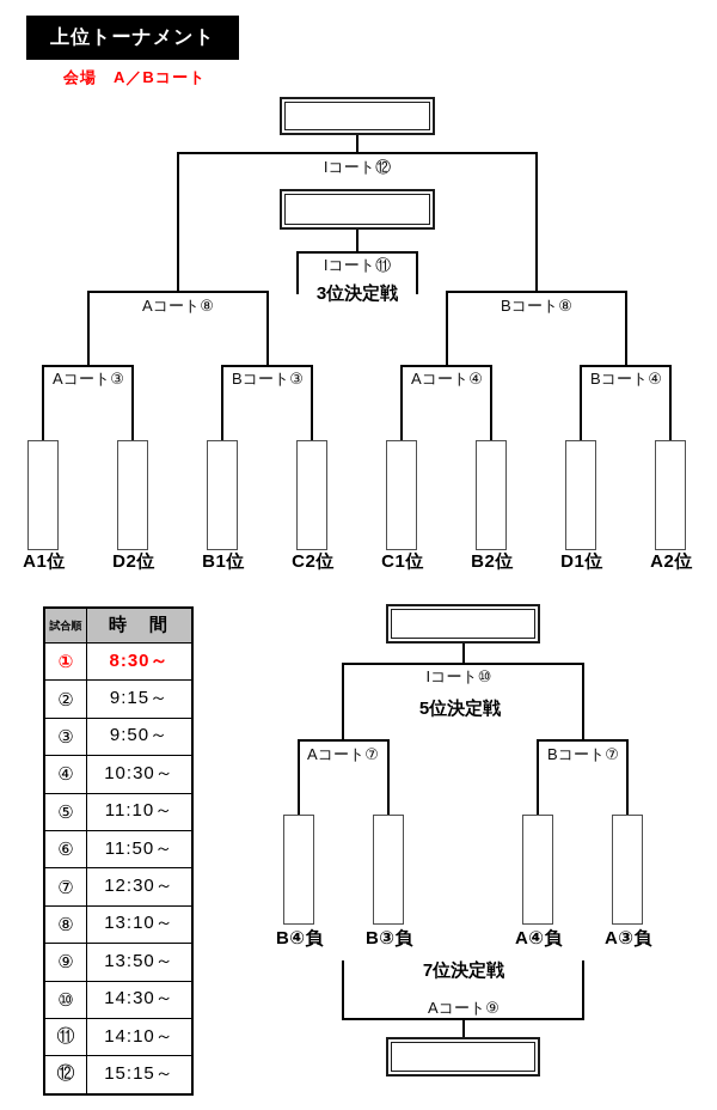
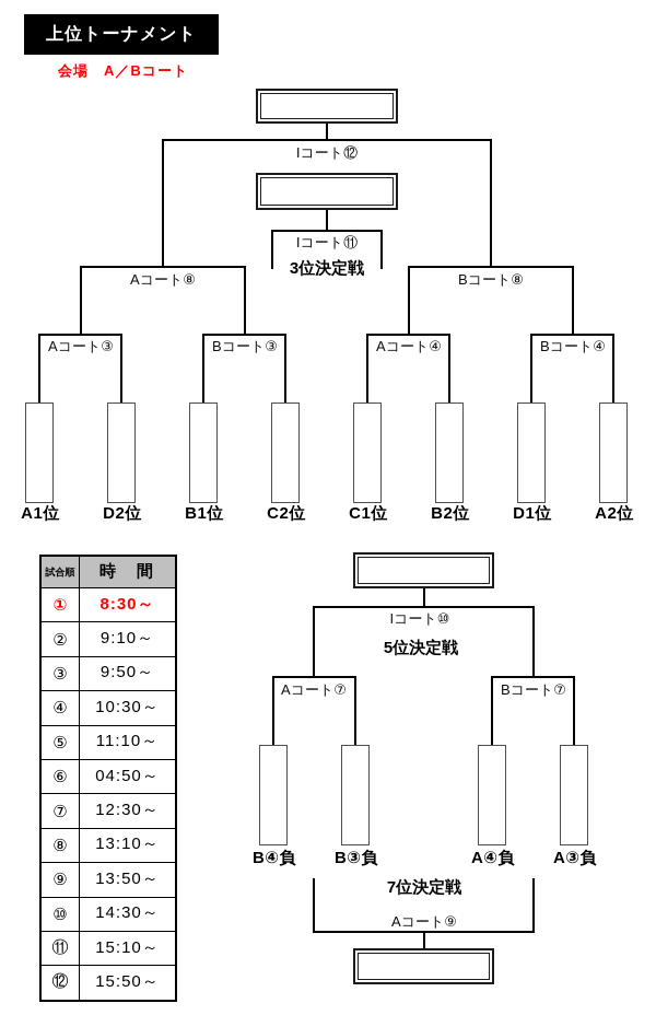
  上位トーナメント
  会場 A／Bコート
  Iコート⑫
  Iコート⑪
  3位決定戦
  Aコート⑧
  Bコート⑧
  Aコート③
  Bコート③
  Aコート④
  Bコート④
  A1位
  D2位
  B1位
  C2位
  C1位
  B2位
  D1位
  A2位
  Iコート⑩
  5位決定戦
  Aコート⑦
  Bコート⑦
  B④負
  B③負
  A④負
  A③負
  7位決定戦
  Aコート⑨
  試合順	時 間
  ①	8:30～
- ②	9:15～
+ ②	9:10～
  ③	9:50～
  ④	10:30～
  ⑤	11:10～
- ⑥	11:50～
+ ⑥	04:50～
  ⑦	12:30～
  ⑧	13:10～
  ⑨	13:50～
  ⑩	14:30～
- ⑪	14:10～
+ ⑪	15:10～
- ⑫	15:15～
+ ⑫	15:50～
